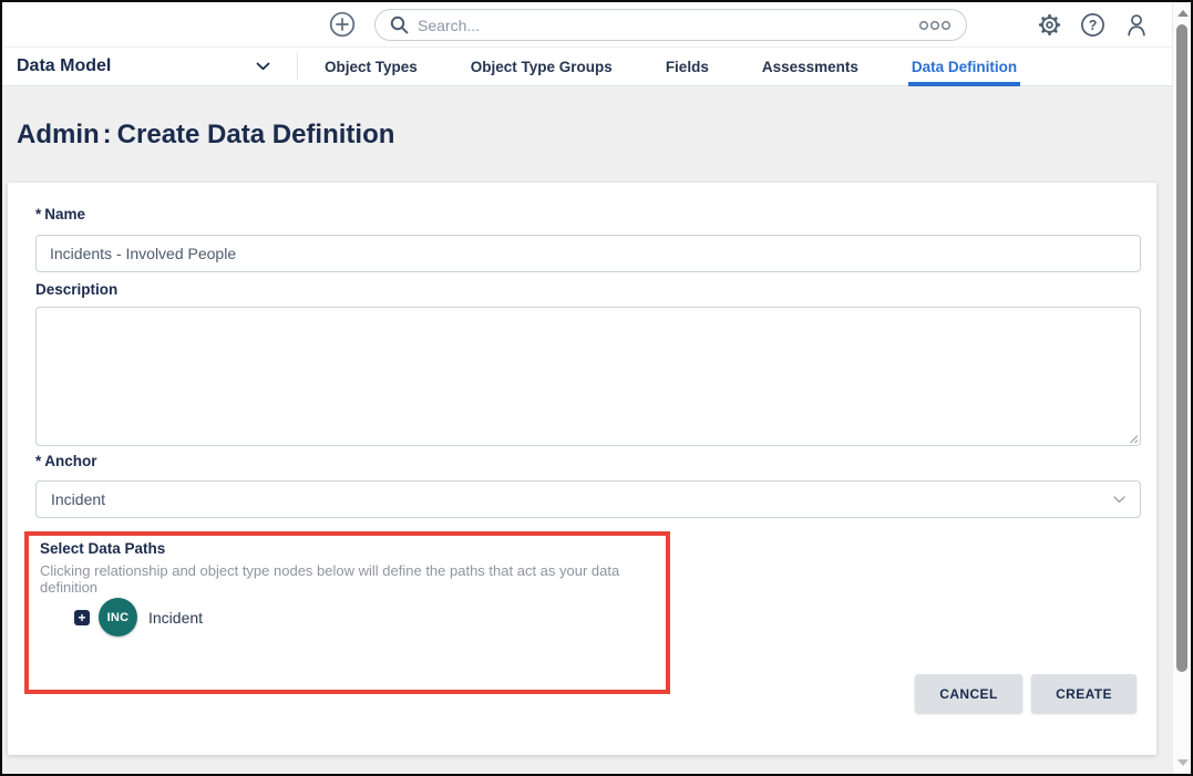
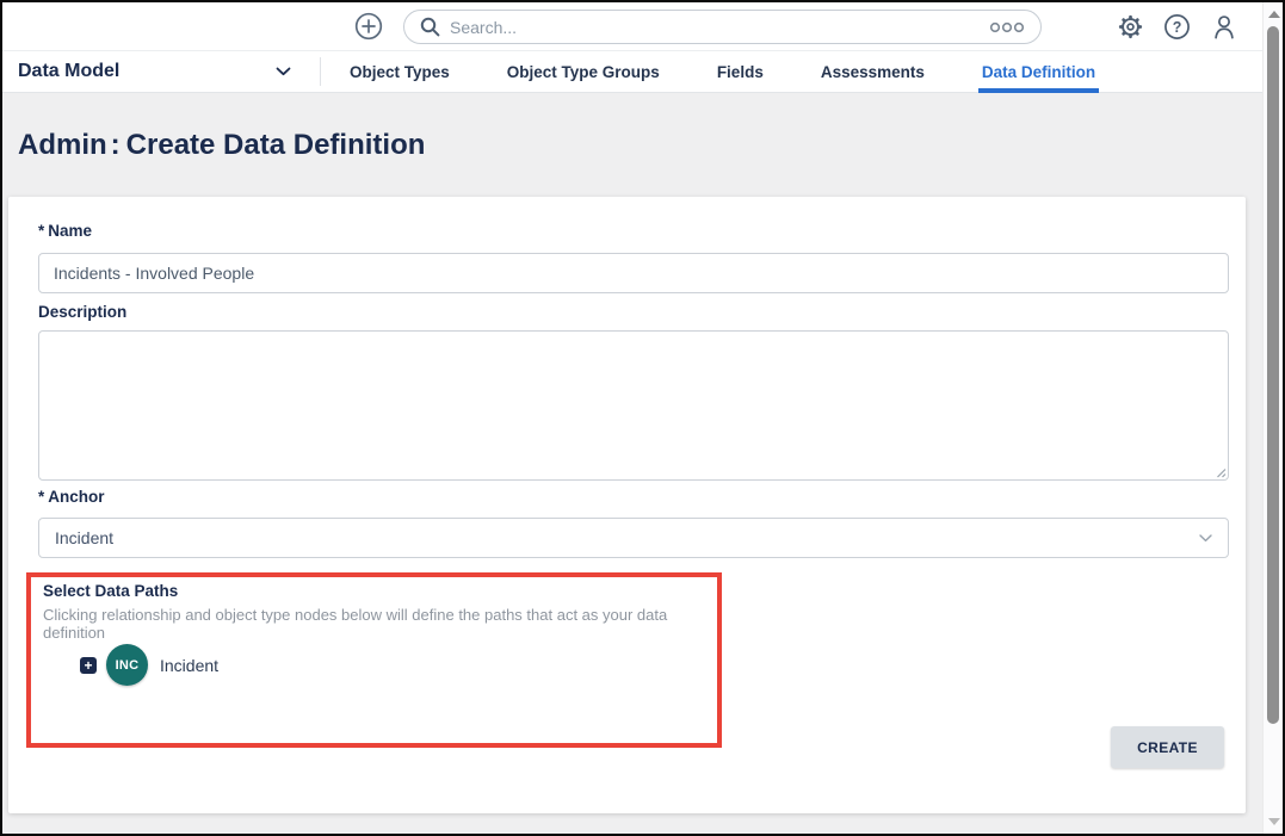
  Search...
  ?
  Data Model
  Object Types
  Object Type Groups
  Fields
  Assessments
  Data Definition
  Admin
  :
  Create Data Definition
  * Name
  Incidents - Involved People
  Description
  * Anchor
  Incident
  Select Data Paths
  Clicking relationship and object type nodes below will define the paths that act as your data definition
  +
  INC
  Incident
- CANCEL
  CREATE
